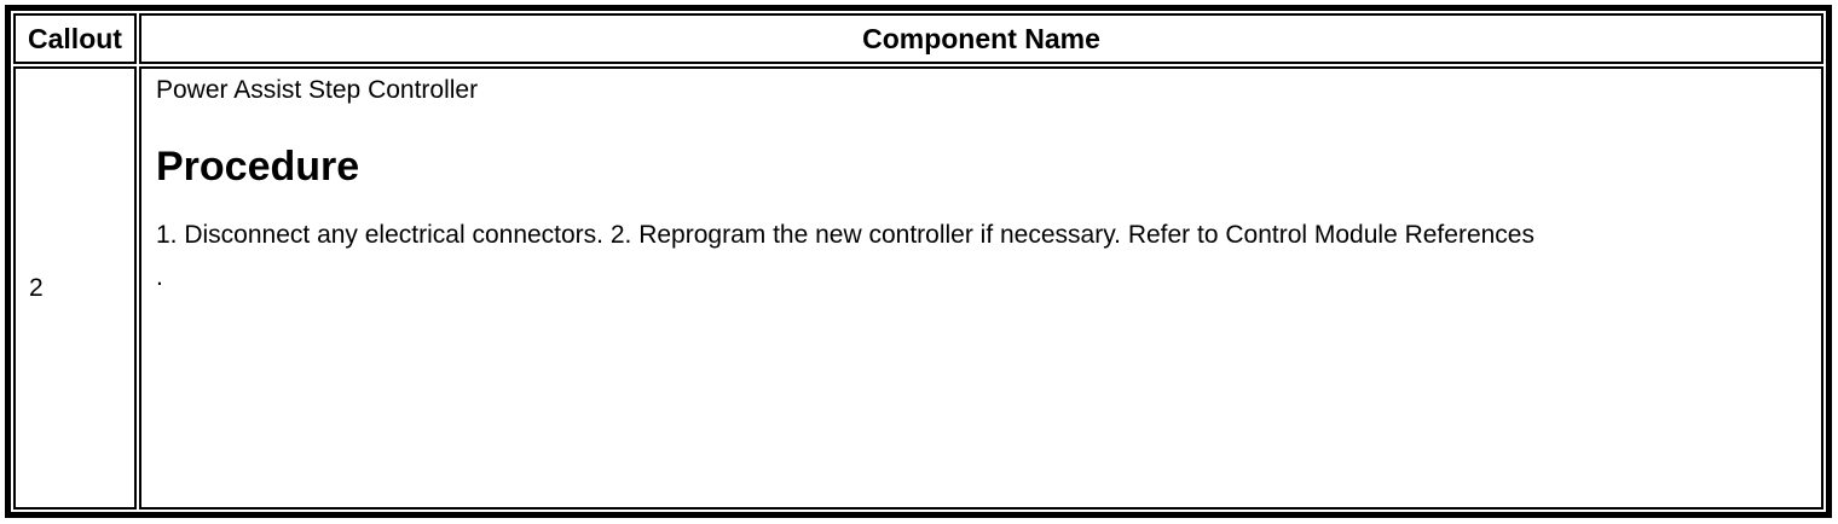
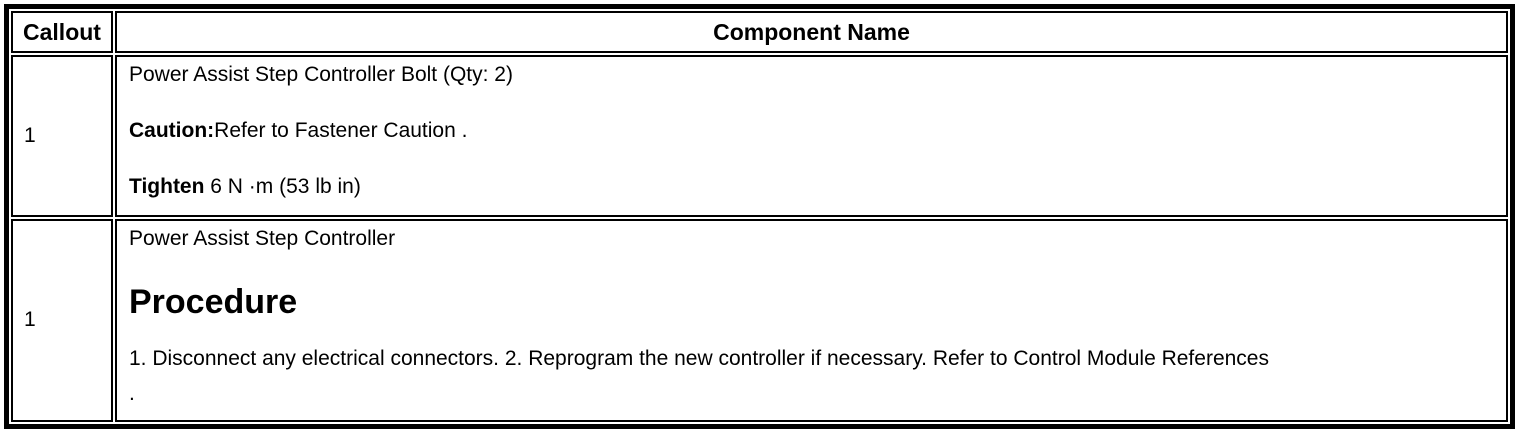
  Callout	Component Name
+ 1	Power Assist Step Controller Bolt (Qty: 2) Caution:Refer to Fastener Caution . Tighten 6 N ·m (53 lb in)
- 2	Power Assist Step Controller Procedure 1. Disconnect any electrical connectors. 2. Reprogram the new controller if necessary. Refer to Control Module References.
+ 1	Power Assist Step Controller Procedure 1. Disconnect any electrical connectors. 2. Reprogram the new controller if necessary. Refer to Control Module References.
